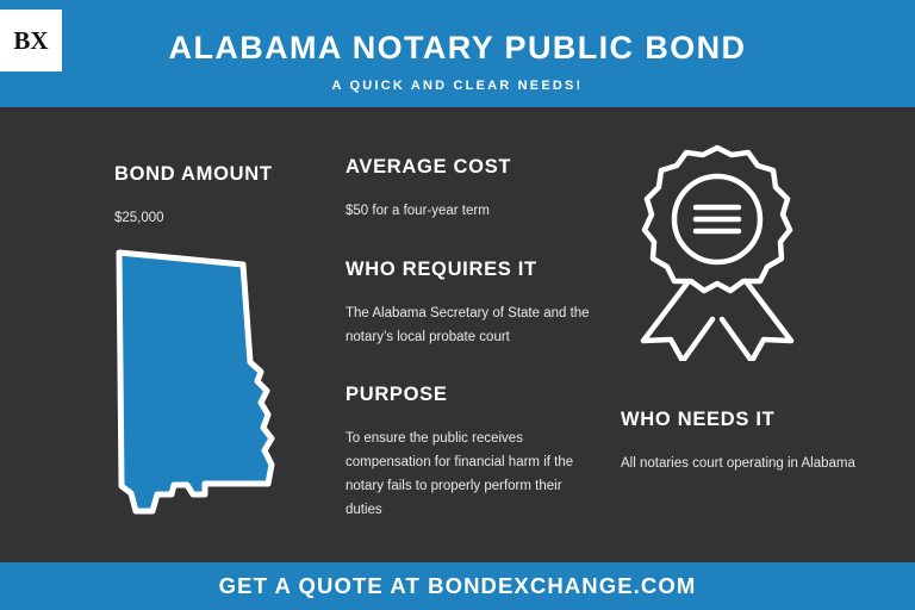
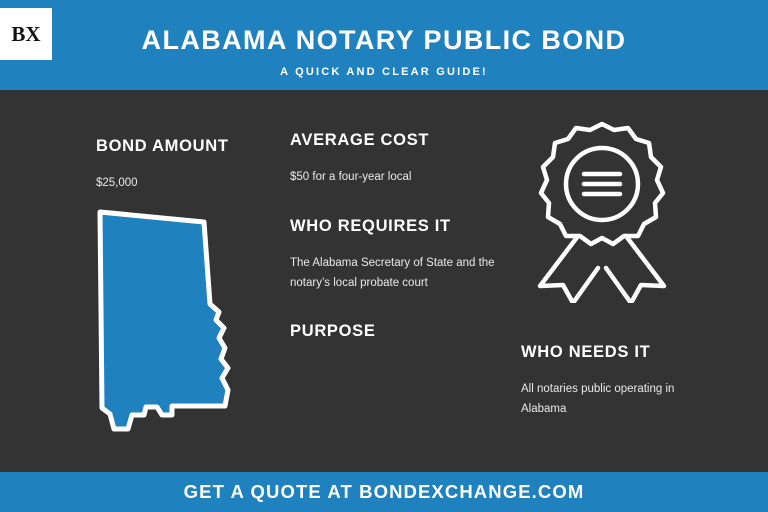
  BX
  ALABAMA NOTARY PUBLIC BOND
- A QUICK AND CLEAR NEEDS!
+ A QUICK AND CLEAR GUIDE!
  BOND AMOUNT
  $25,000
  AVERAGE COST
- $50 for a four-year term
+ $50 for a four-year local
  WHO REQUIRES IT
  The Alabama Secretary of State and the notary’s local probate court
  PURPOSE
- To ensure the public receives compensation for financial harm if the notary fails to properly perform their duties
  WHO NEEDS IT
- All notaries court operating in Alabama
+ All notaries public operating in Alabama
  GET A QUOTE AT BONDEXCHANGE.COM
